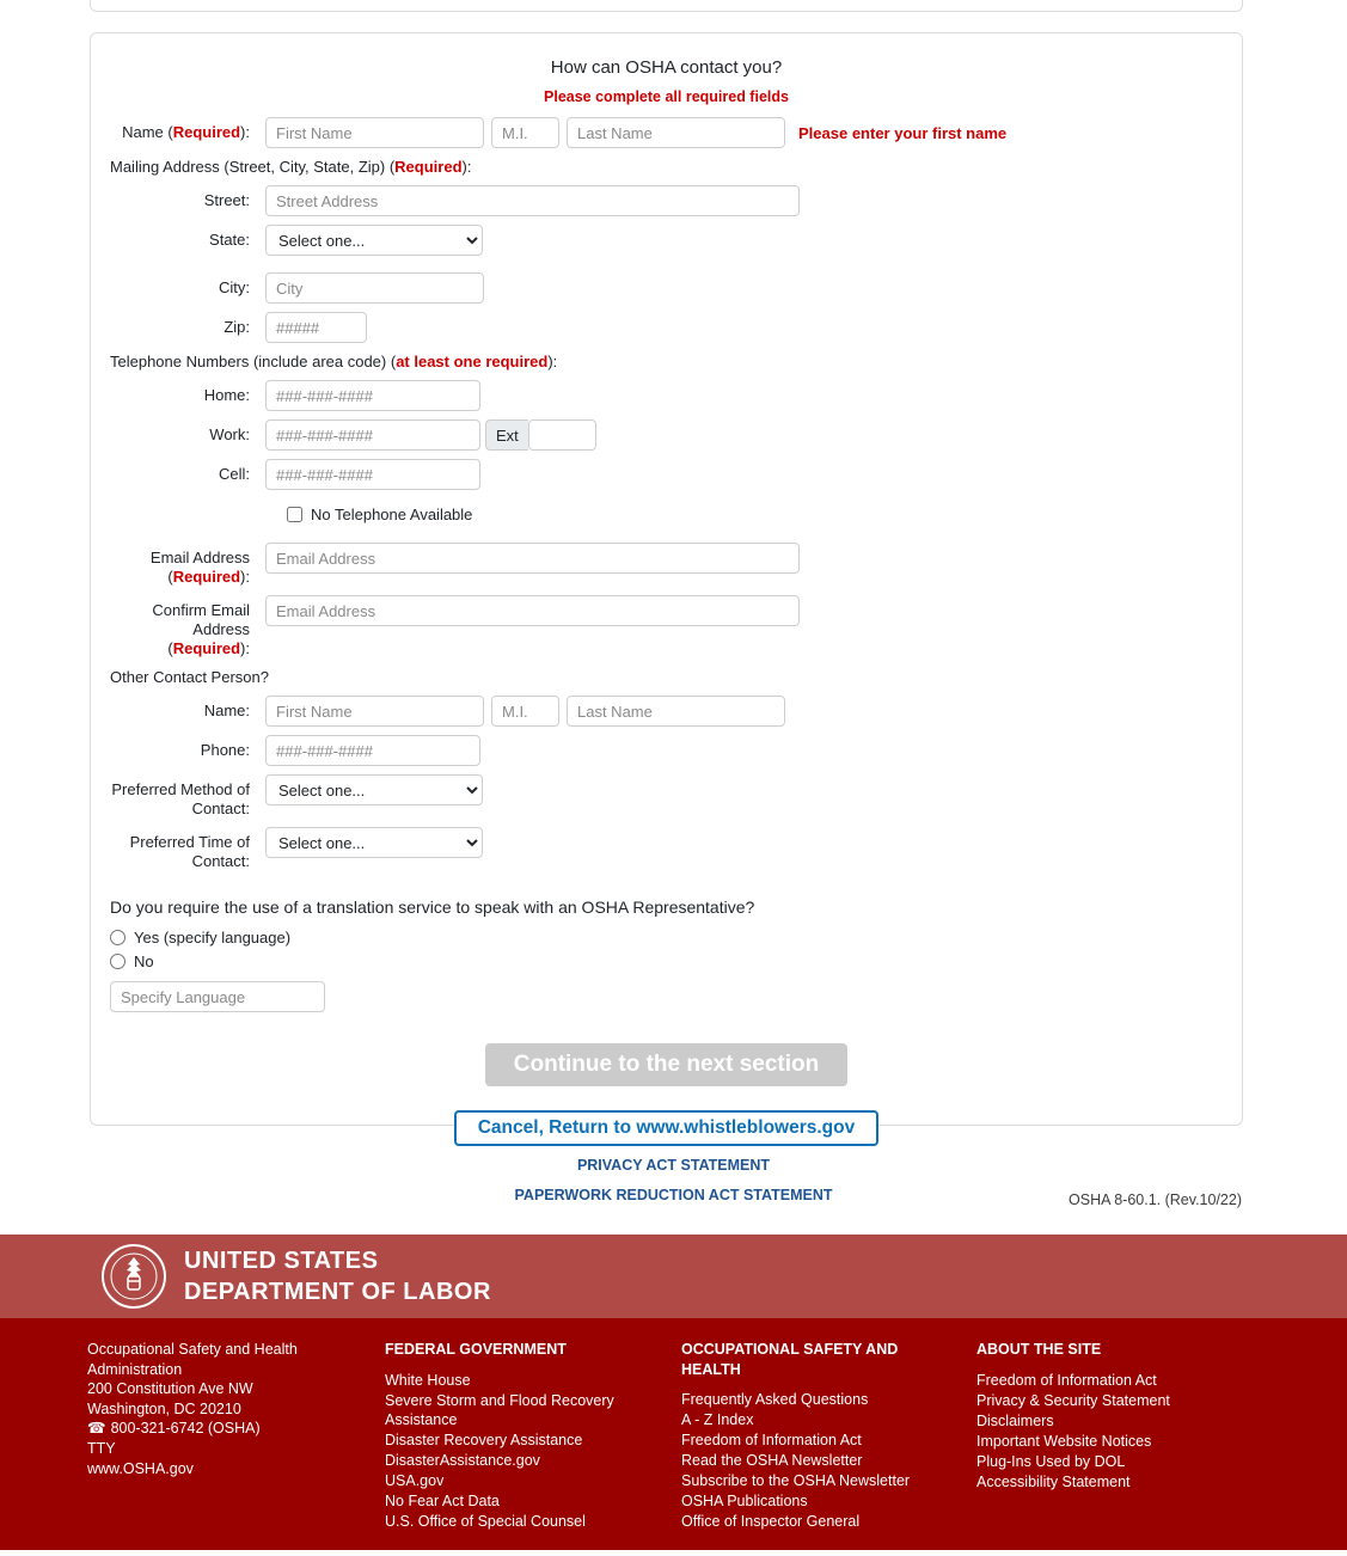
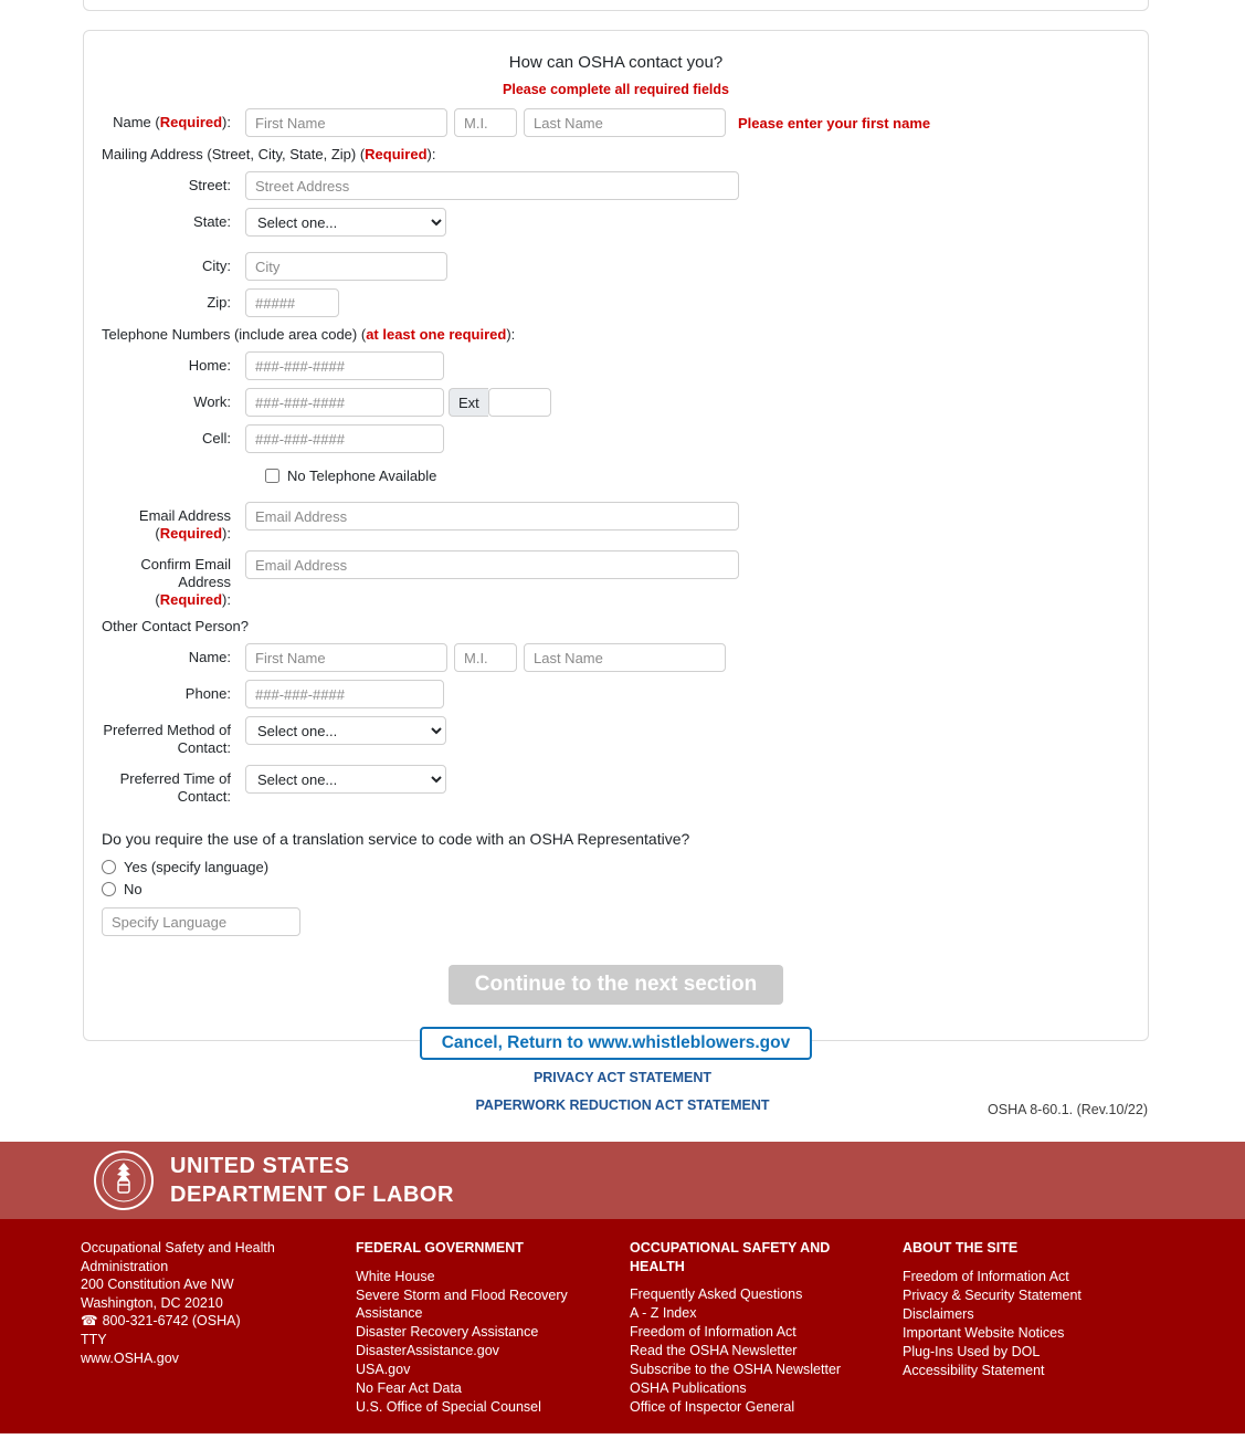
  How can OSHA contact you?
  Please complete all required fields
  Name (Required):
  First Name
  M.I.
  Last Name
  Please enter your first name
  Mailing Address (Street, City, State, Zip) (Required):
  Street:
  Street Address
  State:
  Select one...
  City:
  City
  Zip:
  #####
  Telephone Numbers (include area code) (at least one required):
  Home:
  ###-###-####
  Work:
  ###-###-####
  Ext
  Cell:
  ###-###-####
  No Telephone Available
  Email Address
  (Required):
  Email Address
  Confirm Email Address
  (Required):
  Email Address
  Other Contact Person?
  Name:
  First Name
  M.I.
  Last Name
  Phone:
  ###-###-####
  Preferred Method of
  Contact:
  Select one...
  Preferred Time of
  Contact:
  Select one...
- Do you require the use of a translation service to speak with an OSHA Representative?
+ Do you require the use of a translation service to code with an OSHA Representative?
  Yes (specify language)
  No
  Specify Language
  Continue to the next section
  Cancel, Return to www.whistleblowers.gov
  PRIVACY ACT STATEMENT
  PAPERWORK REDUCTION ACT STATEMENT
  OSHA 8-60.1. (Rev.10/22)
  UNITED STATES
  DEPARTMENT OF LABOR
  Occupational Safety and Health Administration
  200 Constitution Ave NW
  Washington, DC 20210
  ☎
  800-321-6742 (OSHA)
  TTY
  www.OSHA.gov
  FEDERAL GOVERNMENT
  White House
  Severe Storm and Flood Recovery Assistance
  Disaster Recovery Assistance
  DisasterAssistance.gov
  USA.gov
  No Fear Act Data
  U.S. Office of Special Counsel
  OCCUPATIONAL SAFETY AND HEALTH
  Frequently Asked Questions
  A - Z Index
  Freedom of Information Act
  Read the OSHA Newsletter
  Subscribe to the OSHA Newsletter
  OSHA Publications
  Office of Inspector General
  ABOUT THE SITE
  Freedom of Information Act
  Privacy & Security Statement
  Disclaimers
  Important Website Notices
  Plug-Ins Used by DOL
  Accessibility Statement
